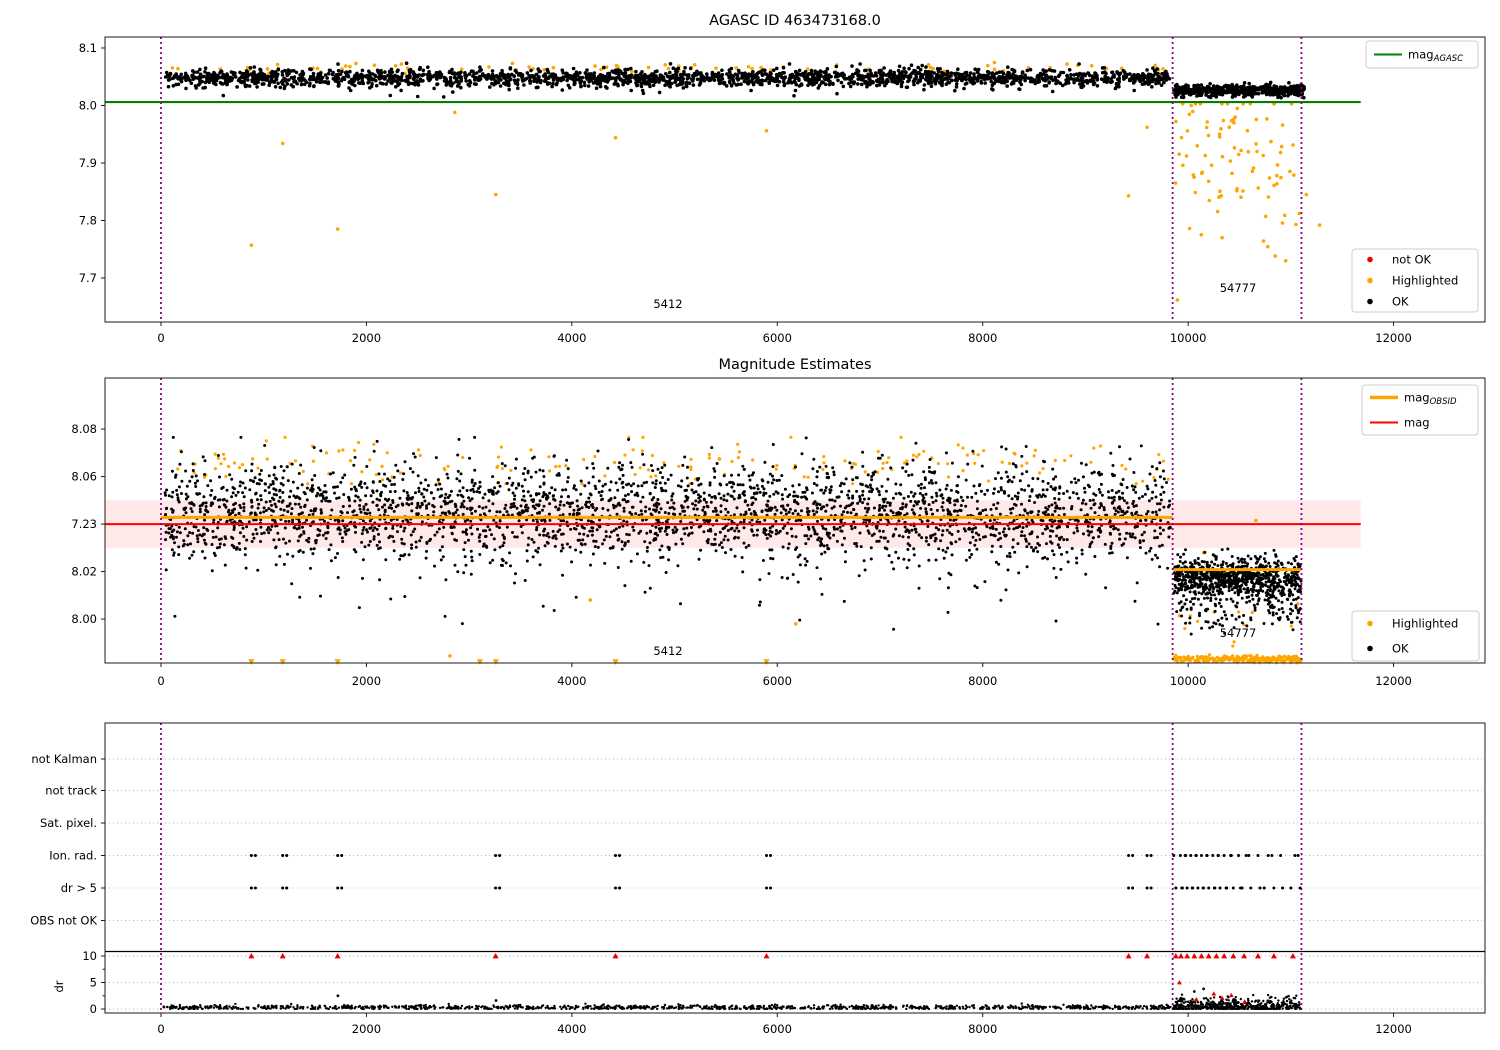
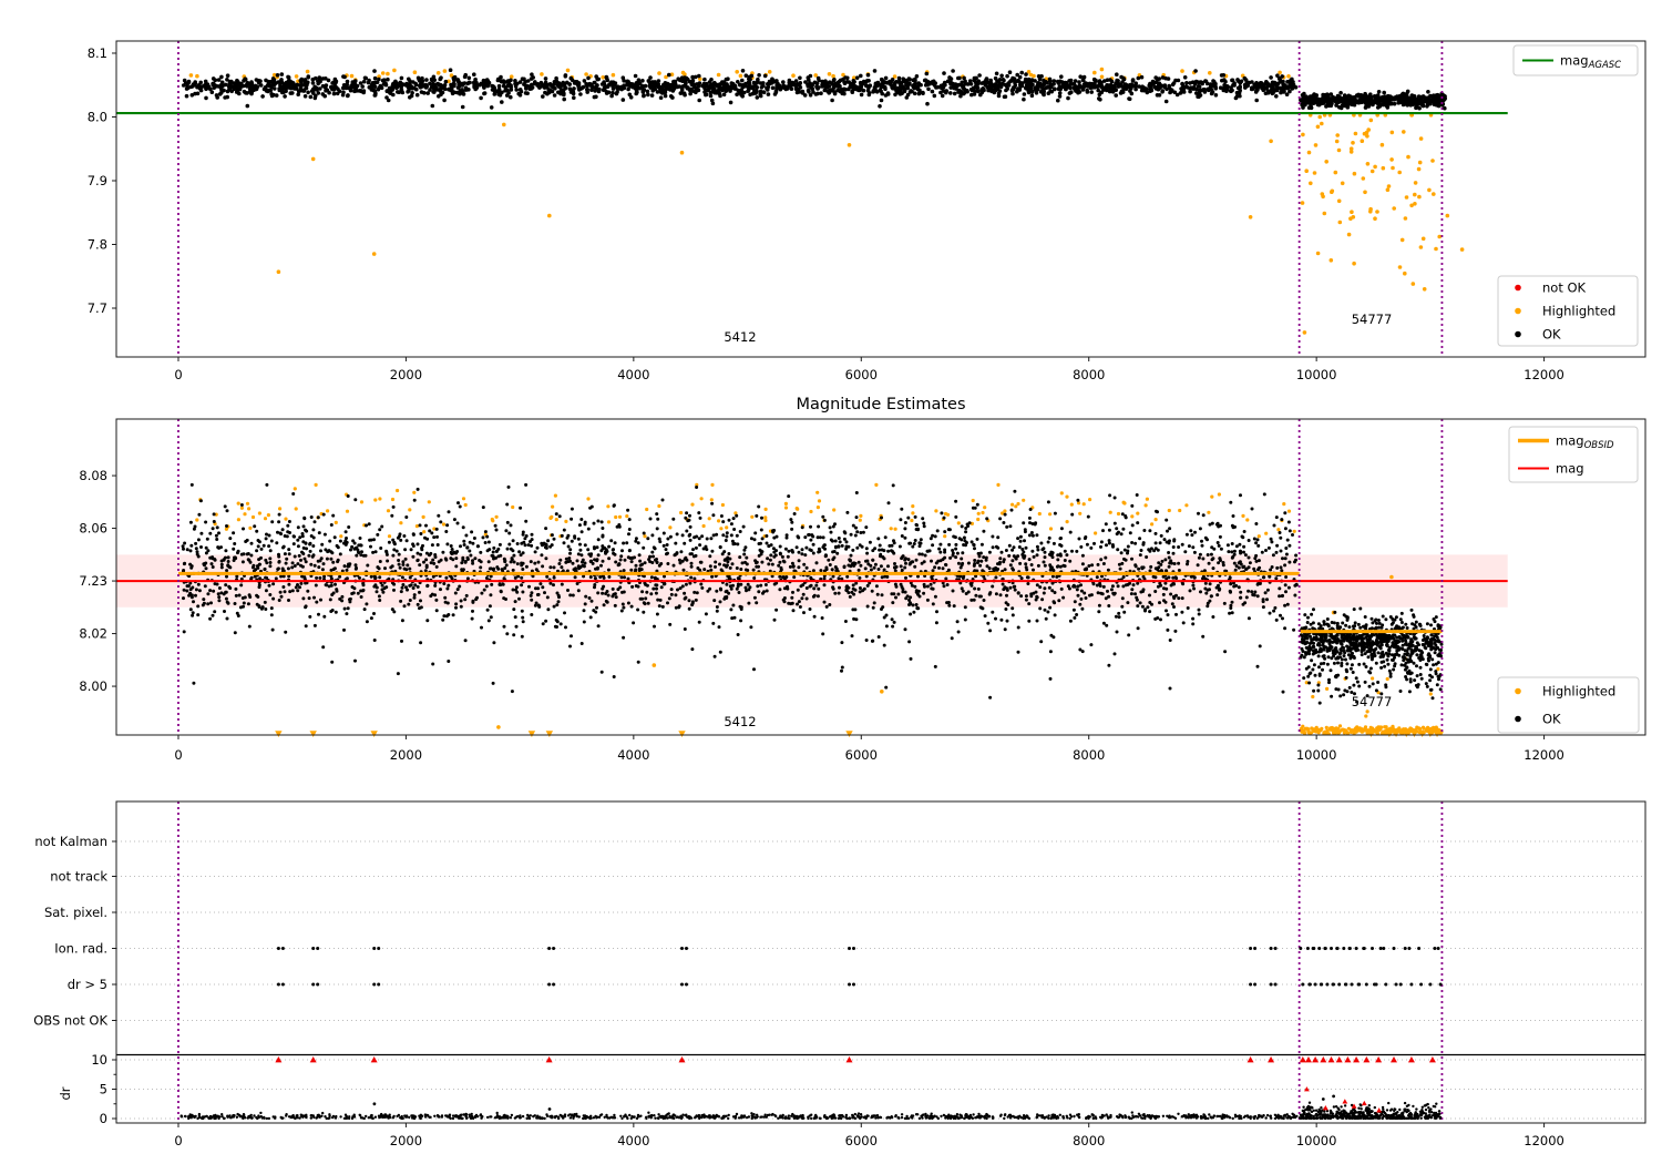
- AGASC ID 463473168.0
  Magnitude Estimates
  5412
  54777
  0
  2000
  4000
  6000
  8000
  10000
  12000
  8.1
  8.0
  7.9
  7.8
  7.7
  magAGASC
  not OK
  Highlighted
  OK
  5412
  54777
  0
  2000
  4000
  6000
  8000
  10000
  12000
  8.08
  8.06
  7.23
  8.02
  8.00
  magOBSID
  mag
  Highlighted
  OK
  0
  2000
  4000
  6000
  8000
  10000
  12000
  not Kalman
  not track
  Sat. pixel.
  Ion. rad.
  dr > 5
  OBS not OK
  10
  5
  0
